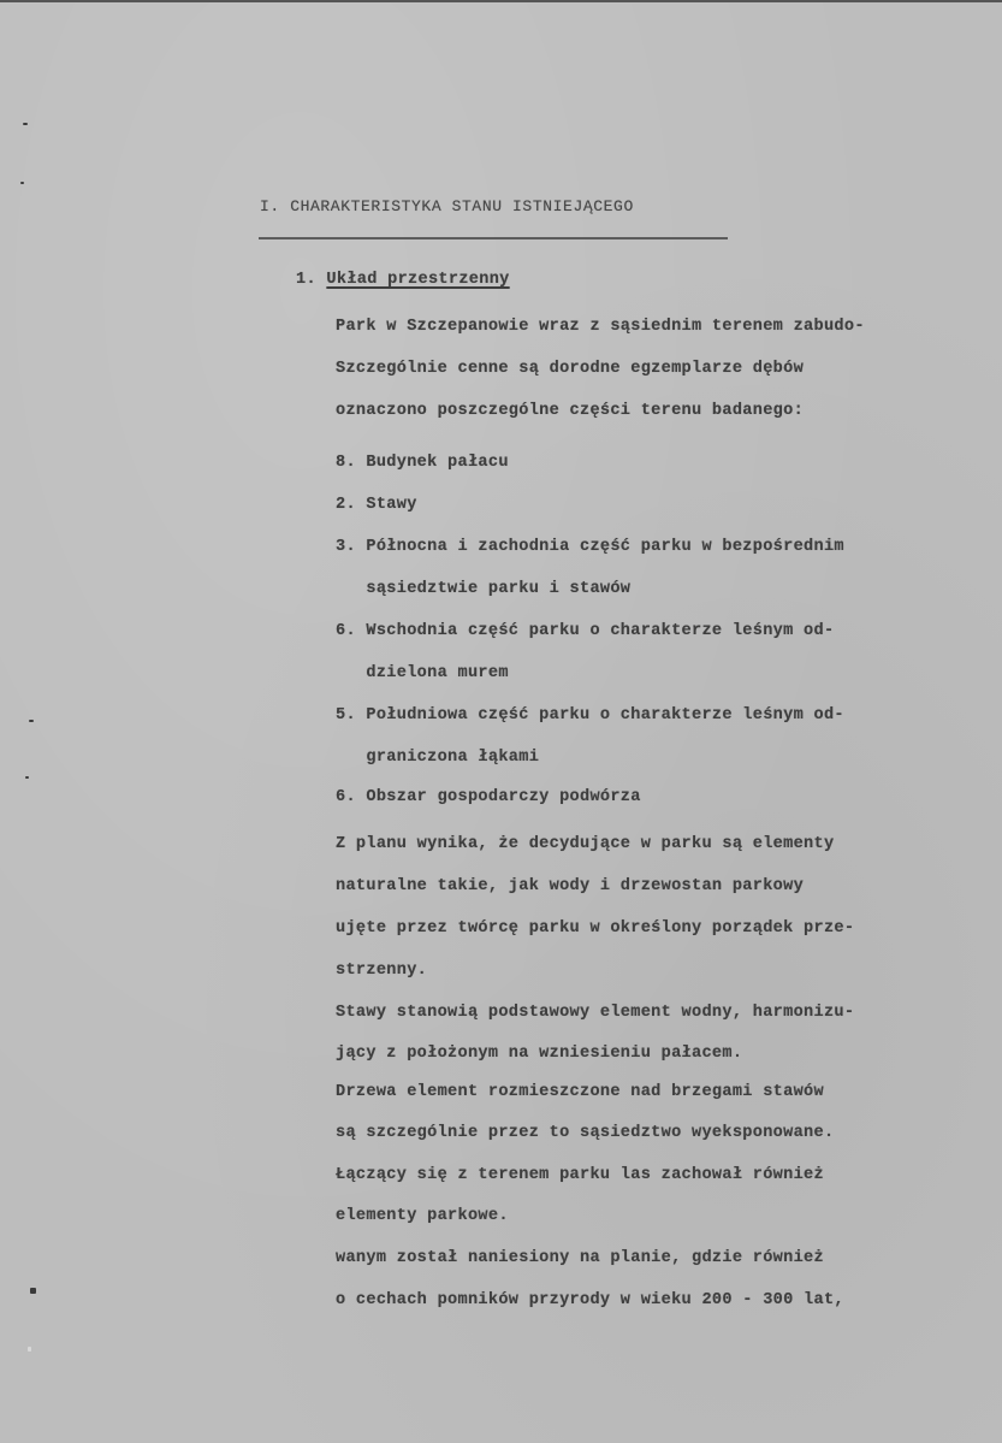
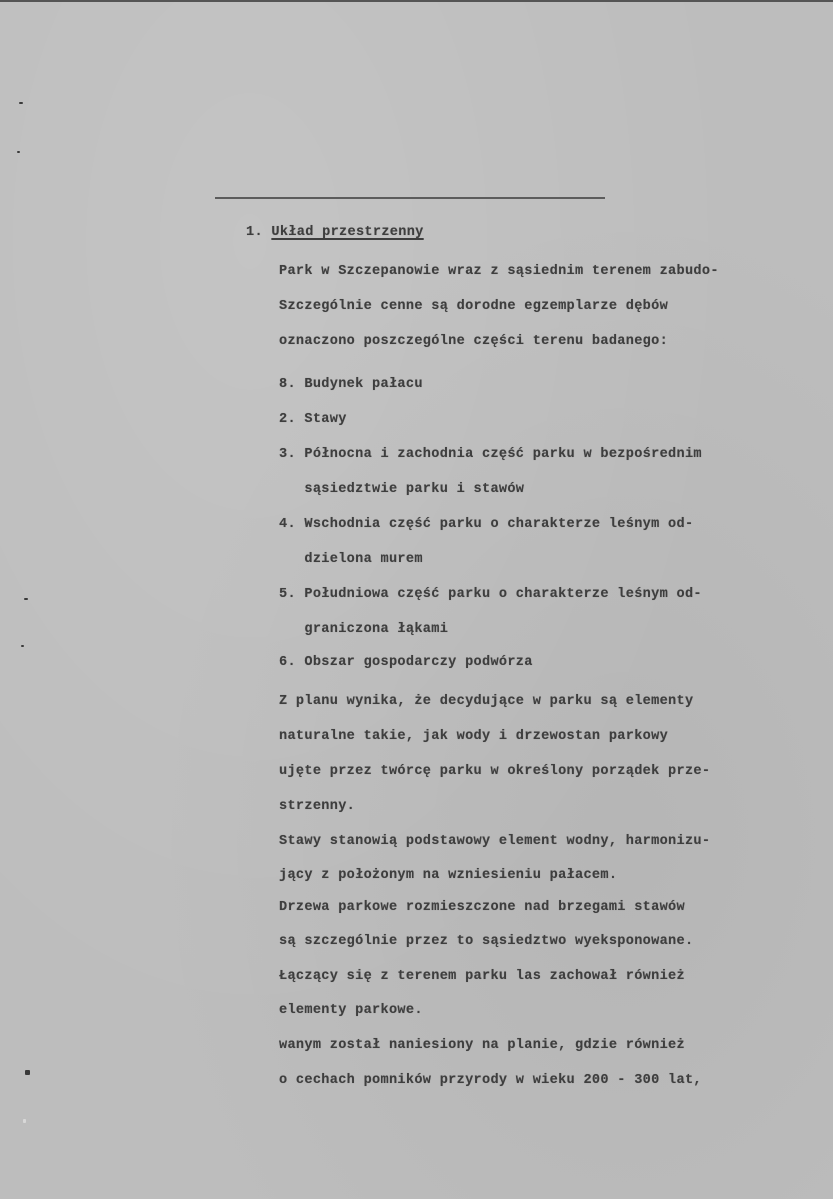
- I. CHARAKTERISTYKA STANU ISTNIEJĄCEGO
  1. Układ przestrzenny
  Park w Szczepanowie wraz z sąsiednim terenem zabudo-
  Szczególnie cenne są dorodne egzemplarze dębów
  oznaczono poszczególne części terenu badanego:
  8. Budynek pałacu
  2. Stawy
  3. Północna i zachodnia część parku w bezpośrednim
  sąsiedztwie parku i stawów
- 6. Wschodnia część parku o charakterze leśnym od-
+ 4. Wschodnia część parku o charakterze leśnym od-
  dzielona murem
  5. Południowa część parku o charakterze leśnym od-
  graniczona łąkami
  6. Obszar gospodarczy podwórza
  Z planu wynika, że decydujące w parku są elementy
  naturalne takie, jak wody i drzewostan parkowy
  ujęte przez twórcę parku w określony porządek prze-
  strzenny.
  Stawy stanowią podstawowy element wodny, harmonizu-
  jący z położonym na wzniesieniu pałacem.
- Drzewa element rozmieszczone nad brzegami stawów
+ Drzewa parkowe rozmieszczone nad brzegami stawów
  są szczególnie przez to sąsiedztwo wyeksponowane.
  Łączący się z terenem parku las zachował również
  elementy parkowe.
  wanym został naniesiony na planie, gdzie również
  o cechach pomników przyrody w wieku 200 - 300 lat,
